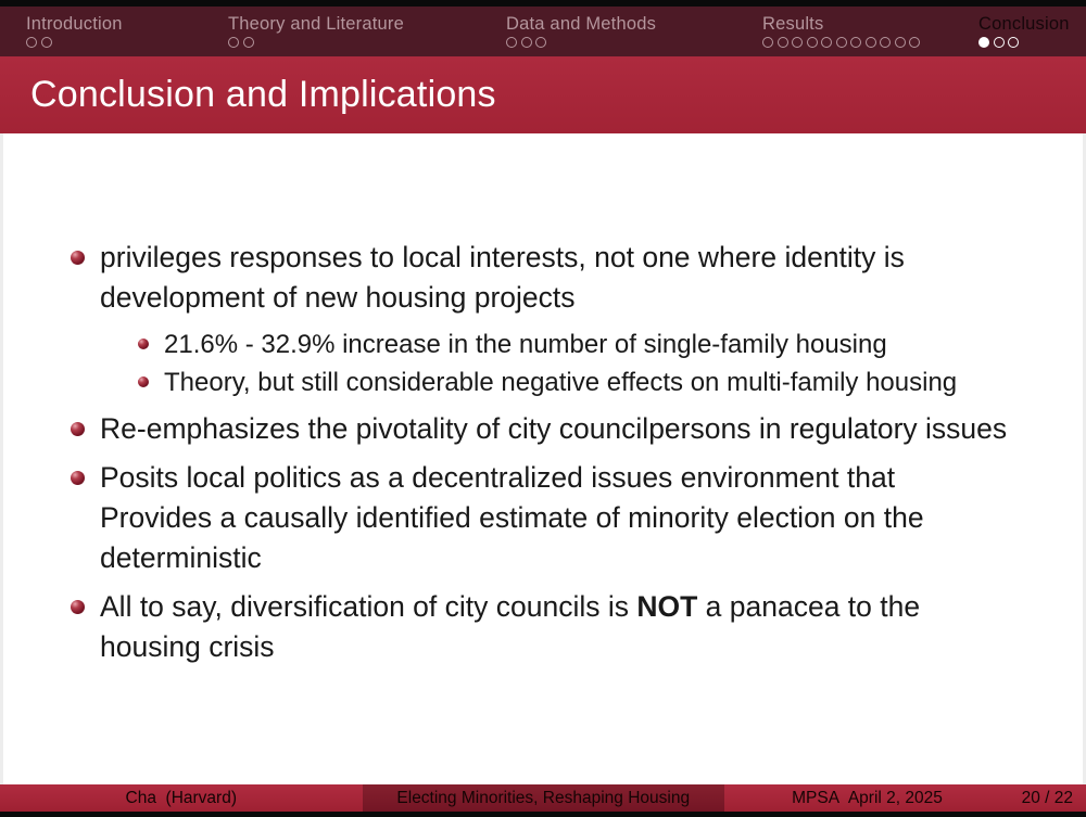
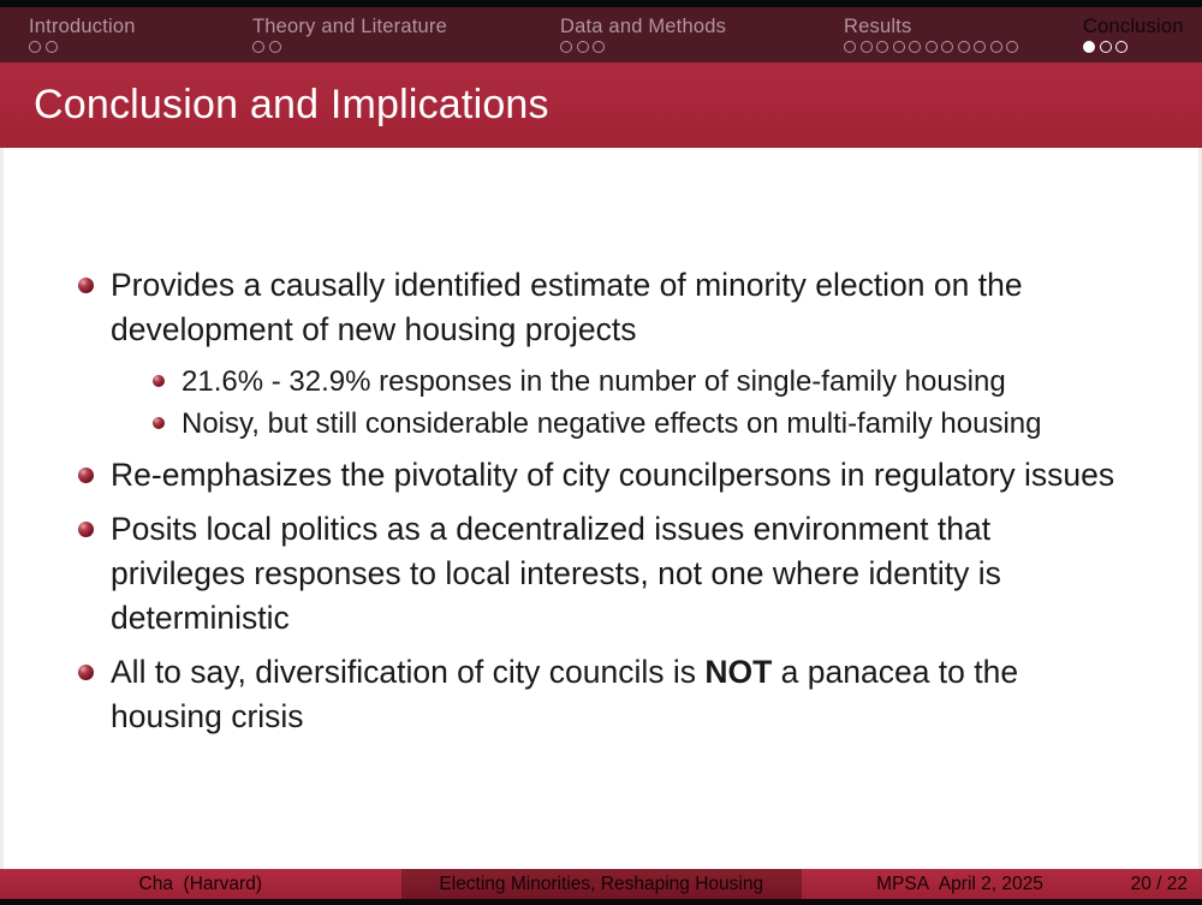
  Introduction
  Theory and Literature
  Data and Methods
  Results
  Conclusion
  Conclusion and Implications
- privileges responses to local interests, not one where identity is
+ Provides a causally identified estimate of minority election on the
  development of new housing projects
- 21.6% - 32.9% increase in the number of single-family housing
+ 21.6% - 32.9% responses in the number of single-family housing
- Theory, but still considerable negative effects on multi-family housing
+ Noisy, but still considerable negative effects on multi-family housing
  Re-emphasizes the pivotality of city councilpersons in regulatory issues
  Posits local politics as a decentralized issues environment that
- Provides a causally identified estimate of minority election on the
+ privileges responses to local interests, not one where identity is
  deterministic
  All to say, diversification of city councils is NOT a panacea to the
  housing crisis
  Cha (Harvard)
  Electing Minorities, Reshaping Housing
  MPSA April 2, 2025
  20 / 22
